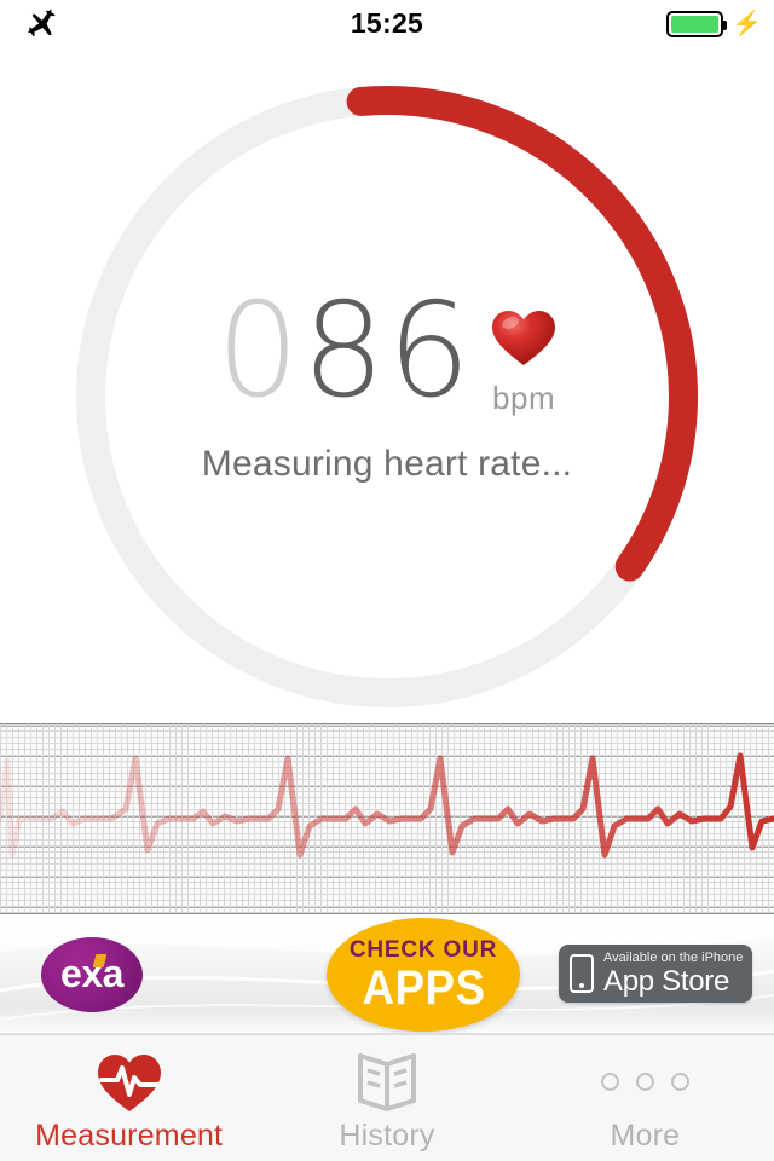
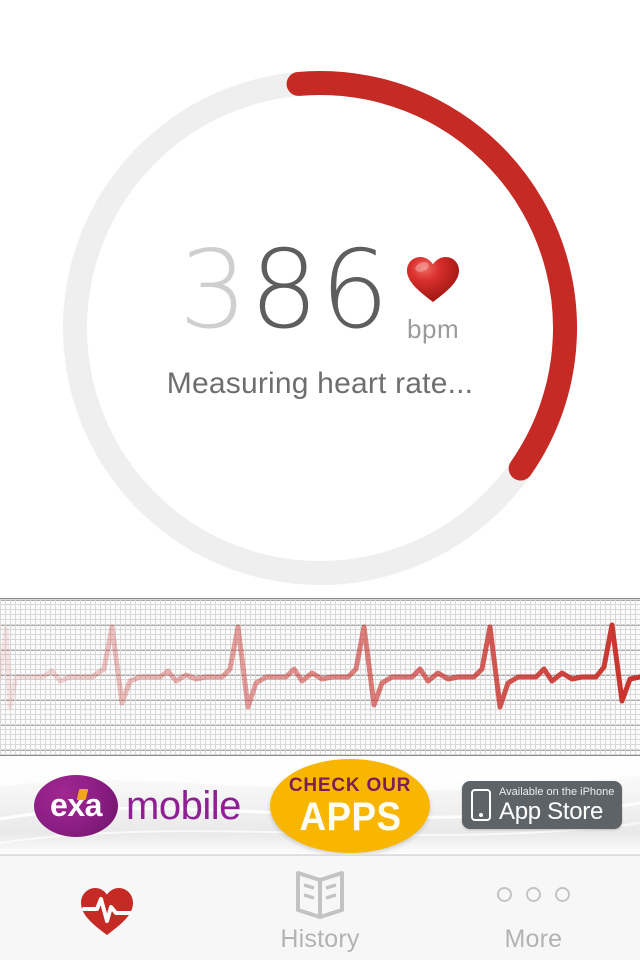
- 15:25
- ⚡
- 086
+ 386
  bpm
  Measuring heart rate...
  exa
+ mobile
  CHECK OUR
  APPS
  Available on the iPhone
  App Store
- Measurement
  History
  More
